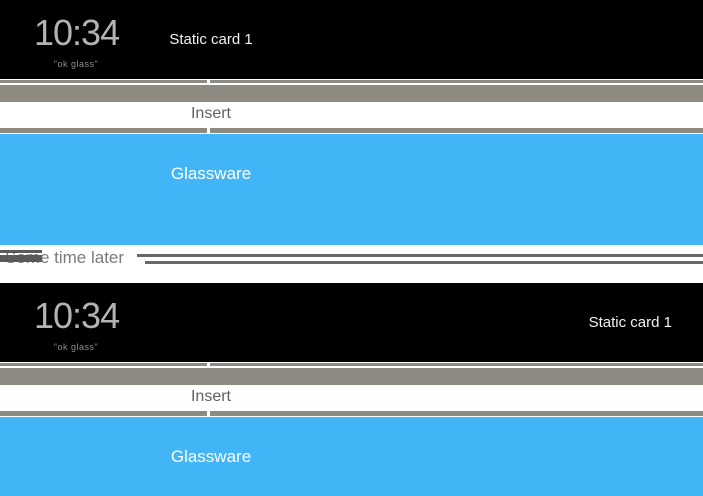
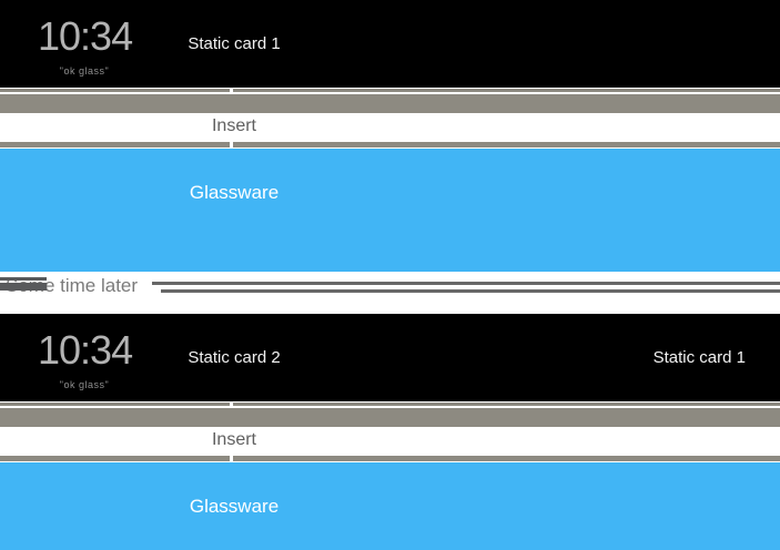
  10:34
  "ok glass"
  Static card 1
  Insert
  Glassware
  e time later
  10:34
  "ok glass"
+ Static card 2
  Static card 1
  Insert
  Glassware
